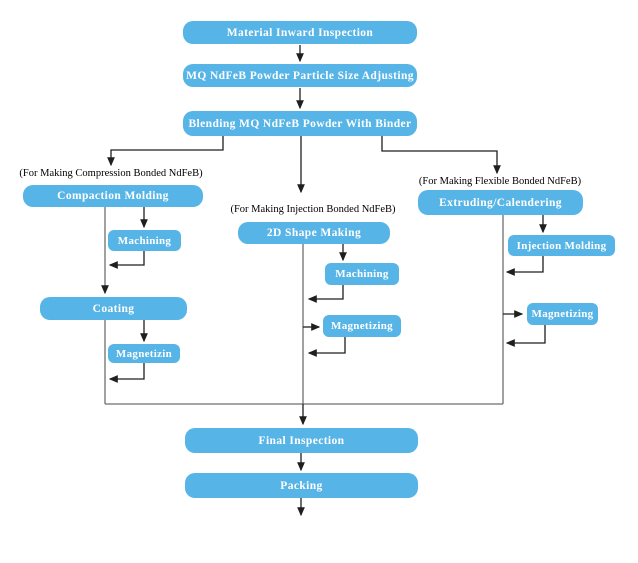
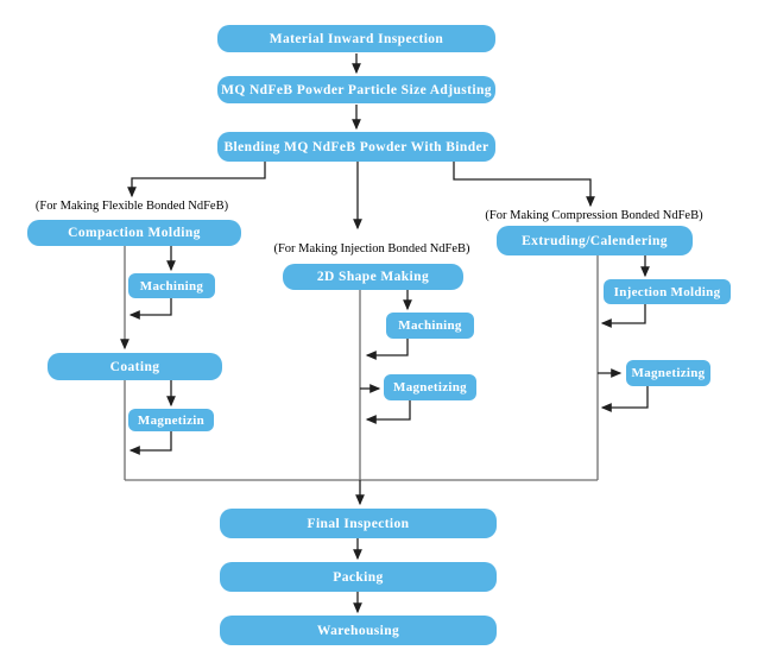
  Material Inward Inspection
  MQ NdFeB Powder Particle Size Adjusting
  Blending MQ NdFeB Powder With Binder
  Compaction Molding
  Machining
  Coating
  Magnetizin
  2D Shape Making
  Machining
  Magnetizing
  Extruding/Calendering
  Injection Molding
  Magnetizing
  Final Inspection
  Packing
+ Warehousing
- (For Making Compression Bonded NdFeB)
+ (For Making Flexible Bonded NdFeB)
  (For Making Injection Bonded NdFeB)
- (For Making Flexible Bonded NdFeB)
+ (For Making Compression Bonded NdFeB)
